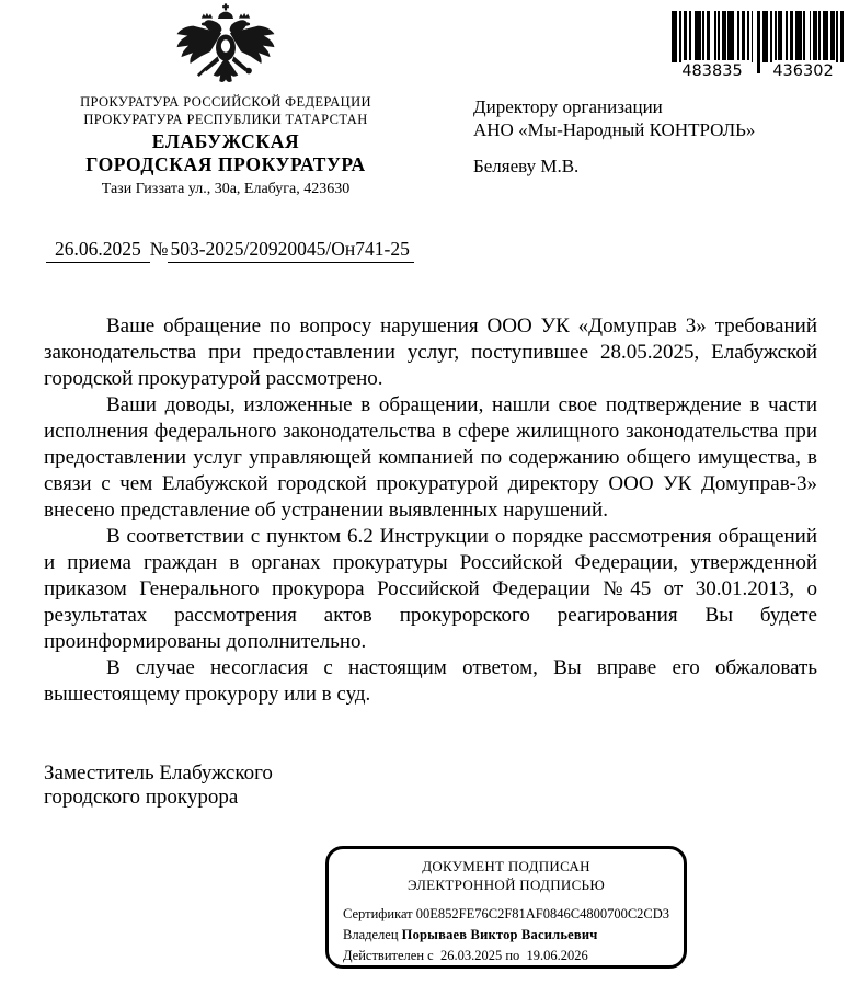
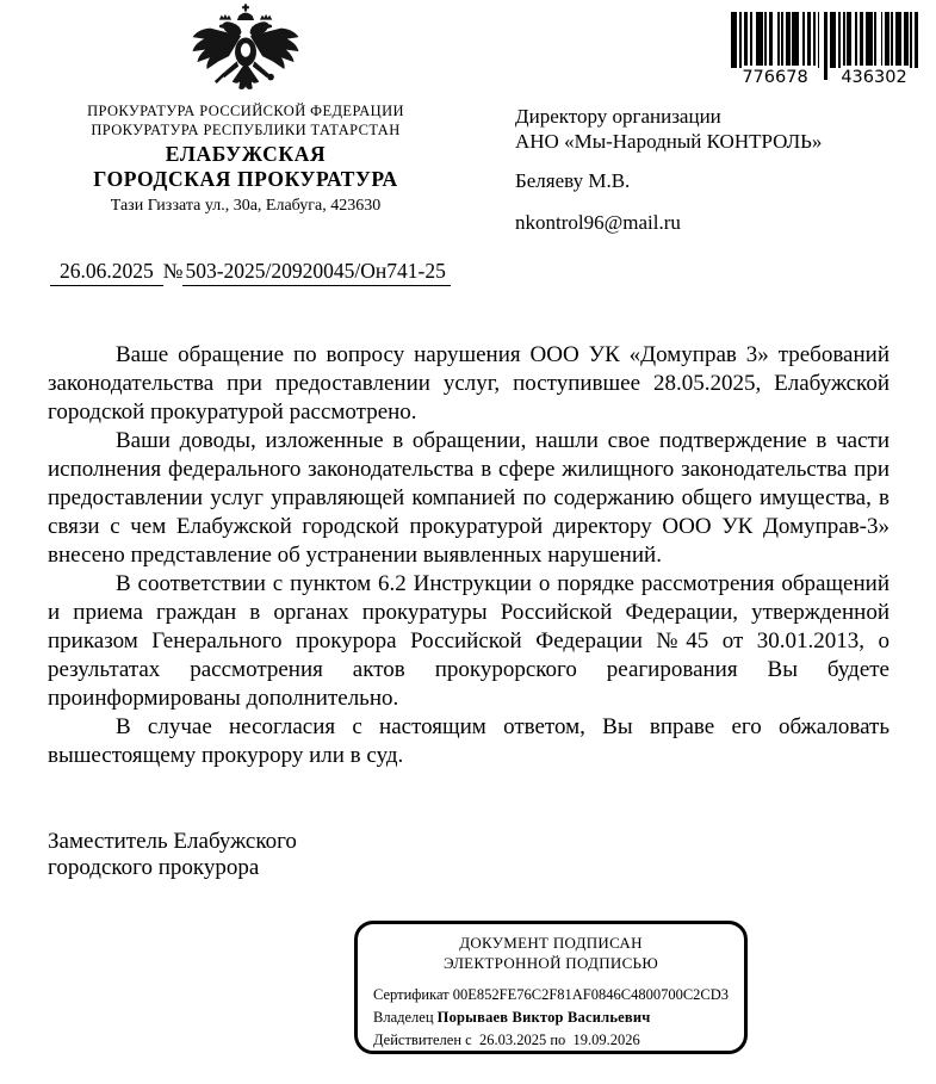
  ПРОКУРАТУРА РОССИЙСКОЙ ФЕДЕРАЦИИ
  ПРОКУРАТУРА РЕСПУБЛИКИ ТАТАРСТАН
  ЕЛАБУЖСКАЯ
  ГОРОДСКАЯ ПРОКУРАТУРА
  Тази Гиззата ул., 30а, Елабуга, 423630
- 483835
+ 776678
  436302
  Директору организации
  АНО «Мы-Народный КОНТРОЛЬ»
  Беляеву М.В.
+ nkontrol96@mail.ru
  26.06.2025 №503-2025/20920045/Он741-25
  Ваше обращение по вопросу нарушения ООО УК «Домуправ 3» требований законодательства при предоставлении услуг, поступившее 28.05.2025, Елабужской городской прокуратурой рассмотрено.
  Ваши доводы, изложенные в обращении, нашли свое подтверждение в части исполнения федерального законодательства в сфере жилищного законодательства при предоставлении услуг управляющей компанией по содержанию общего имущества, в связи с чем Елабужской городской прокуратурой директору ООО УК Домуправ-3» внесено представление об устранении выявленных нарушений.
  В соответствии с пунктом 6.2 Инструкции о порядке рассмотрения обращений и приема граждан в органах прокуратуры Российской Федерации, утвержденной приказом Генерального прокурора Российской Федерации №45 от 30.01.2013, о результатах рассмотрения актов прокурорского реагирования Вы будете проинформированы дополнительно.
  В случае несогласия с настоящим ответом, Вы вправе его обжаловать вышестоящему прокурору или в суд.
  Заместитель Елабужского
  городского прокурора
  ДОКУМЕНТ ПОДПИСАН
  ЭЛЕКТРОННОЙ ПОДПИСЬЮ
  Сертификат 00E852FE76C2F81AF0846C4800700C2CD3
  Владелец Порываев Виктор Васильевич
- Действителен с 26.03.2025 по 19.06.2026
+ Действителен с 26.03.2025 по 19.09.2026
